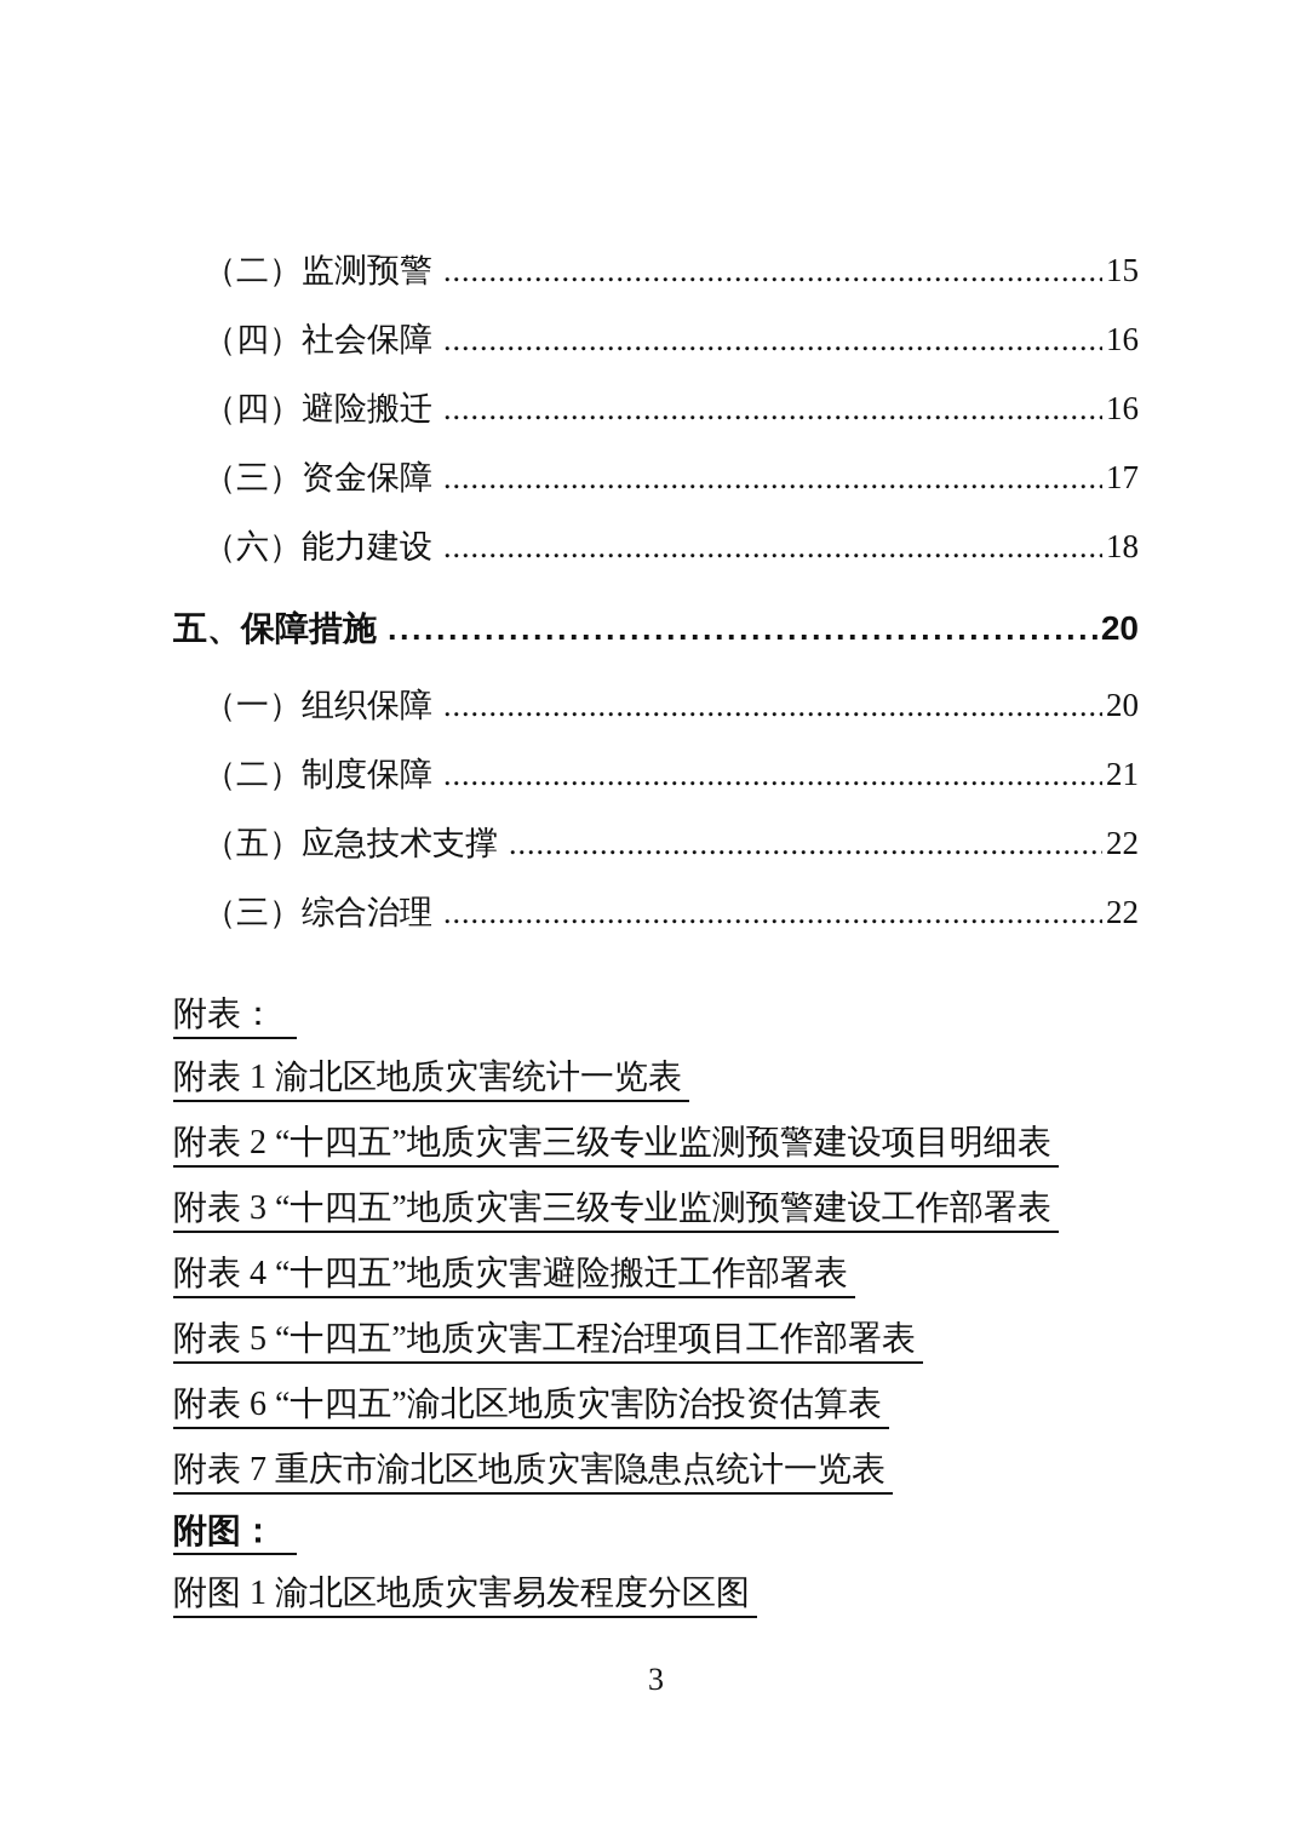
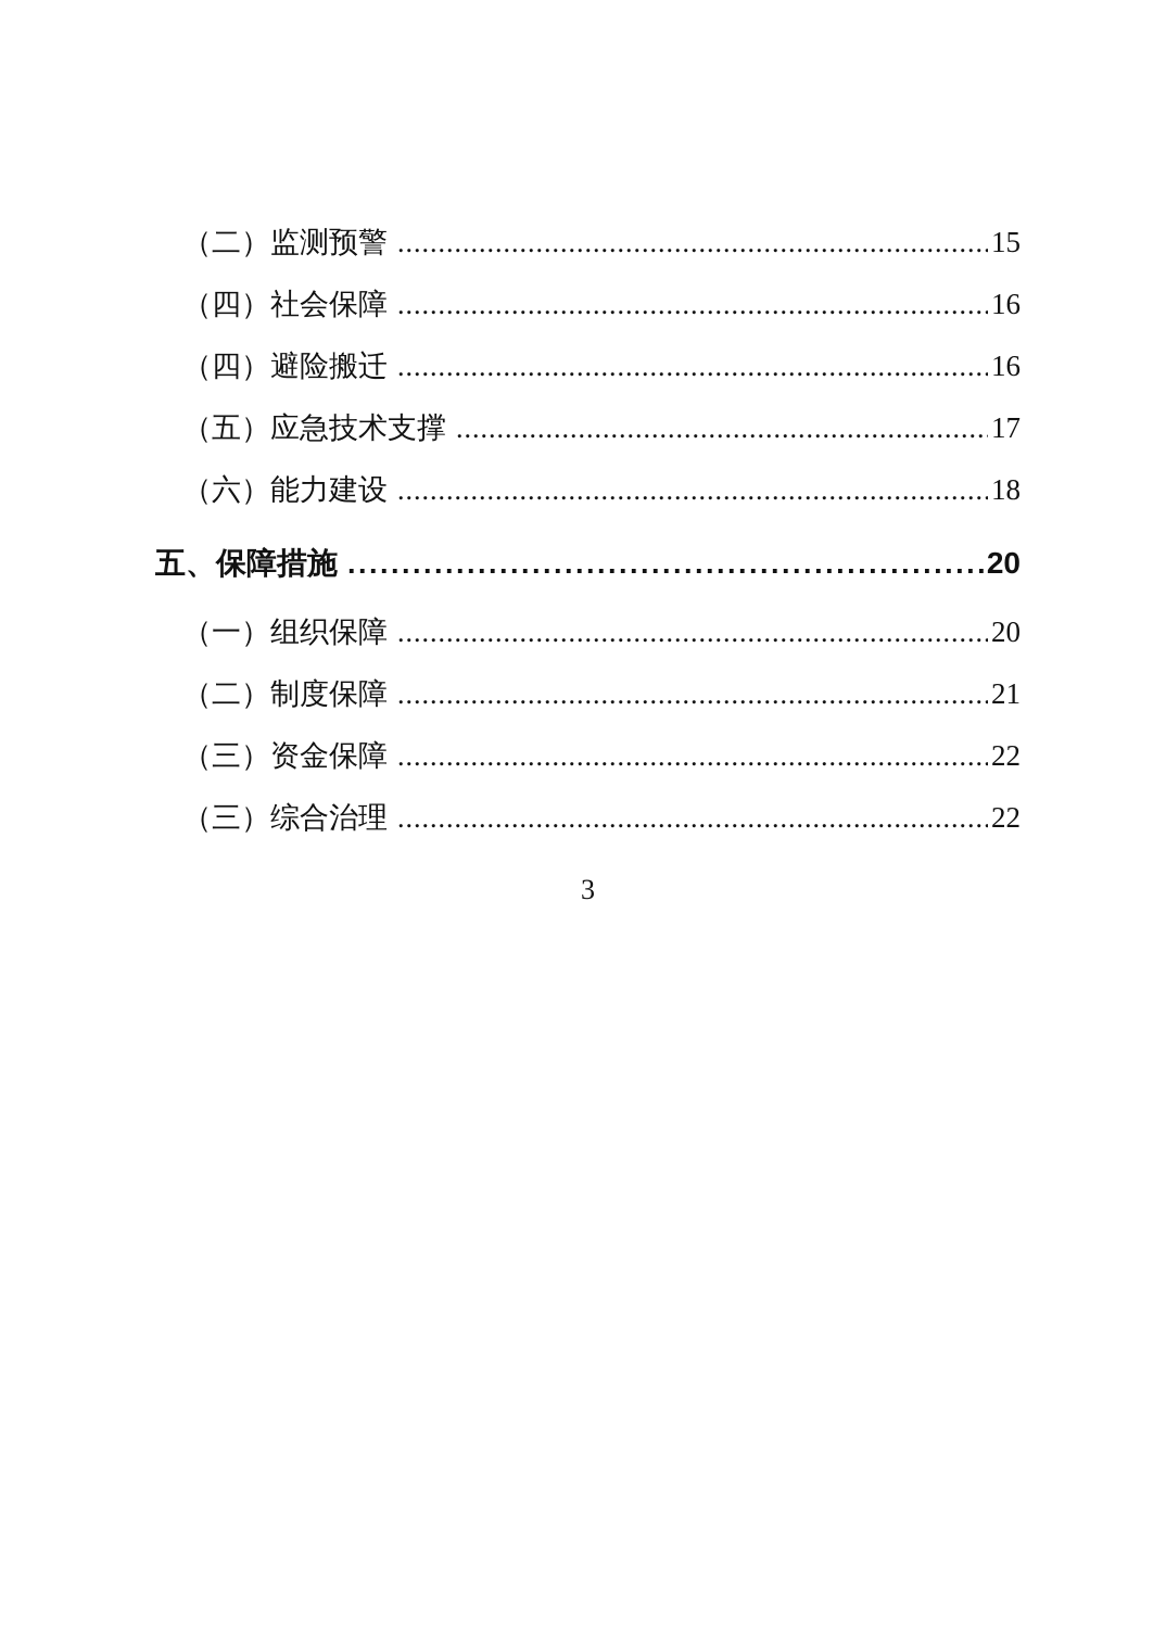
  （二）监测预警
  15
  （四）社会保障
  16
  （四）避险搬迁
  16
- （三）资金保障
+ （五）应急技术支撑
  17
  （六）能力建设
  18
  五、保障措施
  20
  （一）组织保障
  20
  （二）制度保障
  21
- （五）应急技术支撑
+ （三）资金保障
  22
  （三）综合治理
  22
- 附表：
- 附表 1 渝北区地质灾害统计一览表
- 附表 2 “十四五”地质灾害三级专业监测预警建设项目明细表
- 附表 3 “十四五”地质灾害三级专业监测预警建设工作部署表
- 附表 4 “十四五”地质灾害避险搬迁工作部署表
- 附表 5 “十四五”地质灾害工程治理项目工作部署表
- 附表 6 “十四五”渝北区地质灾害防治投资估算表
- 附表 7 重庆市渝北区地质灾害隐患点统计一览表
- 附图：
- 附图 1 渝北区地质灾害易发程度分区图
  3
